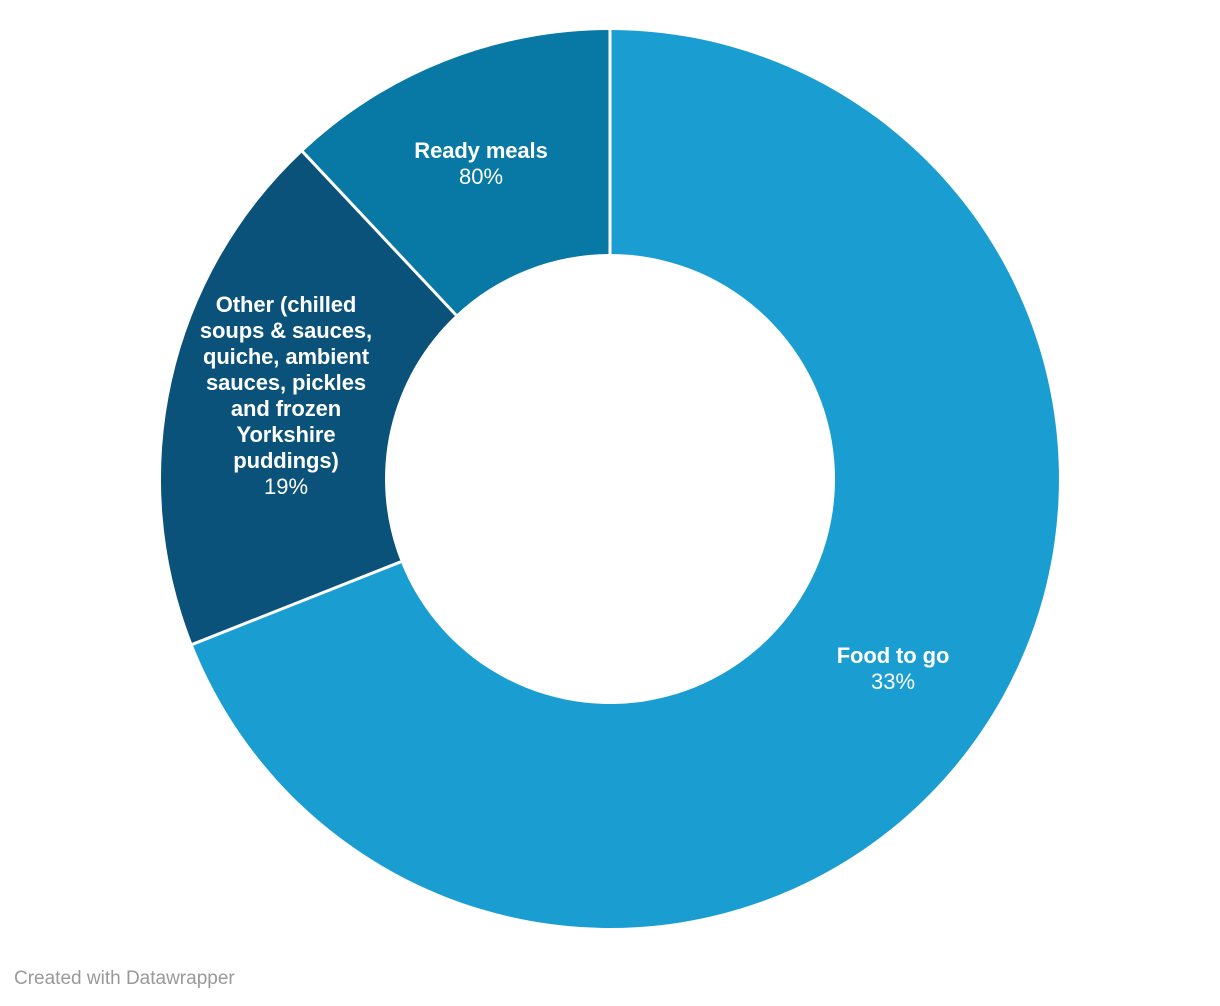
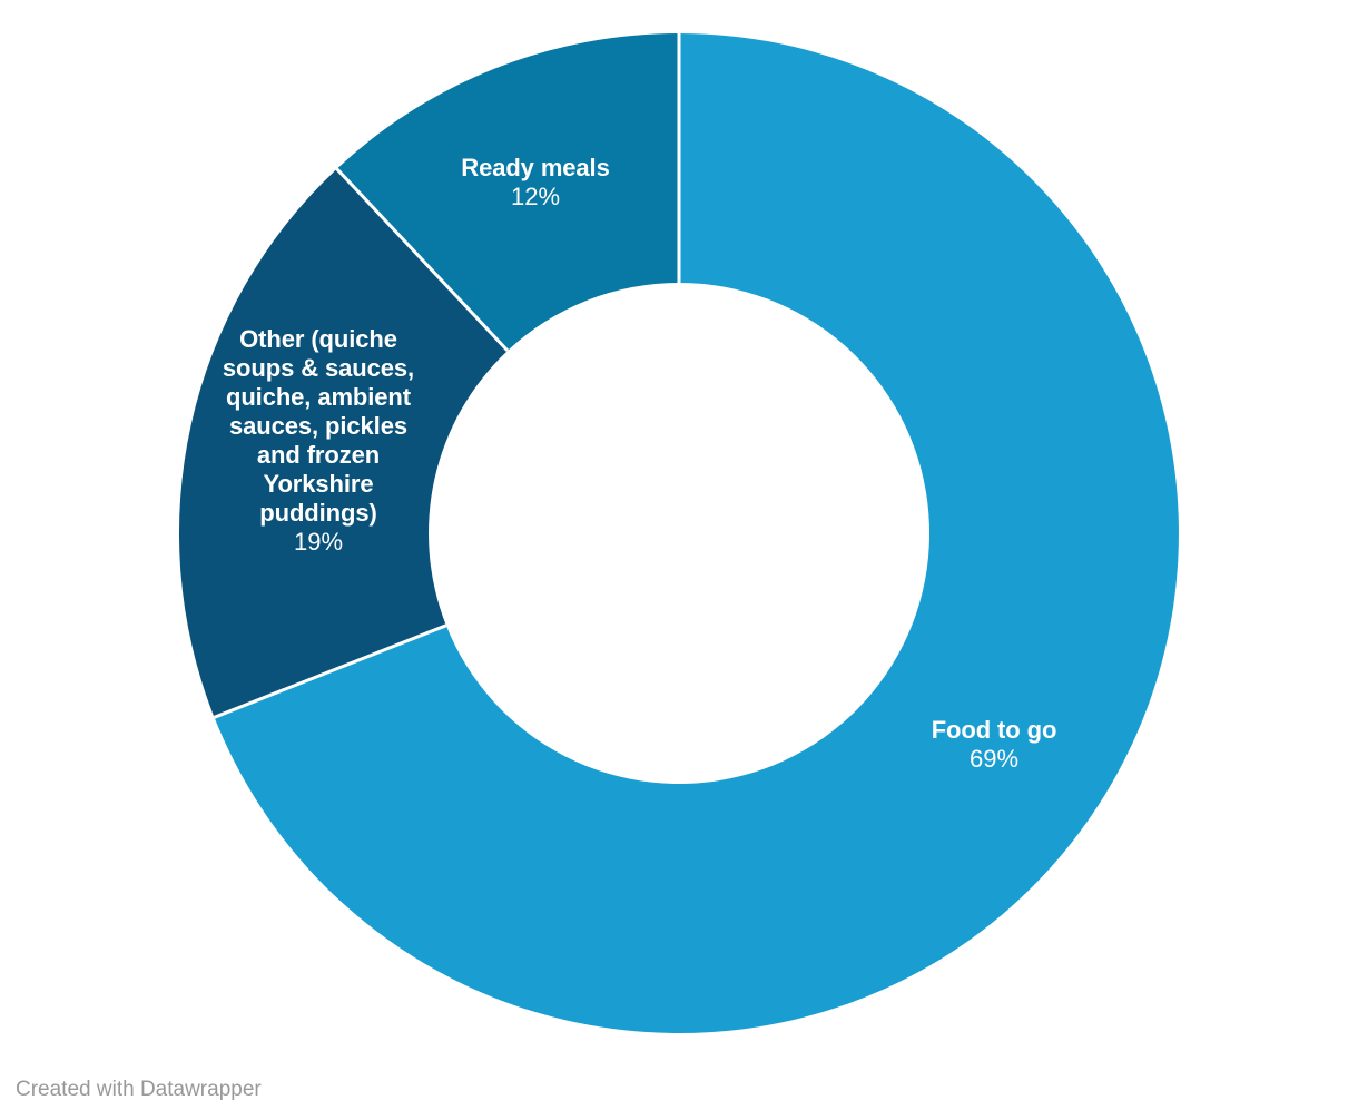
  Ready meals
- 80%
+ 12%
- Other (chilled soups & sauces, quiche, ambient sauces, pickles and frozen Yorkshire puddings)
+ Other (quiche soups & sauces, quiche, ambient sauces, pickles and frozen Yorkshire puddings)
  19%
  Food to go
- 33%
+ 69%
  Created with Datawrapper
